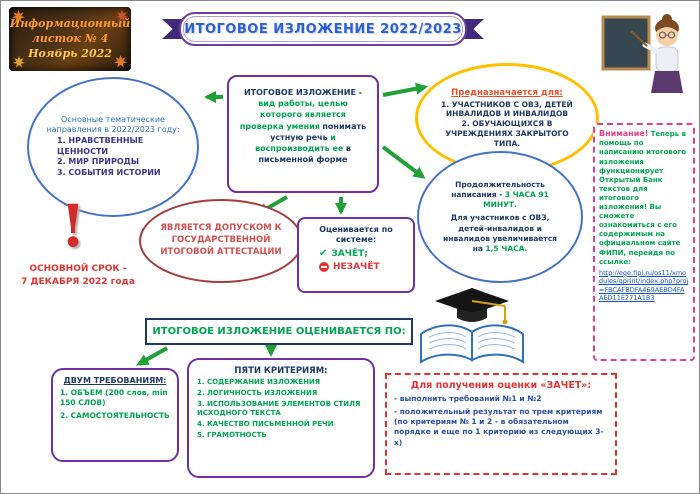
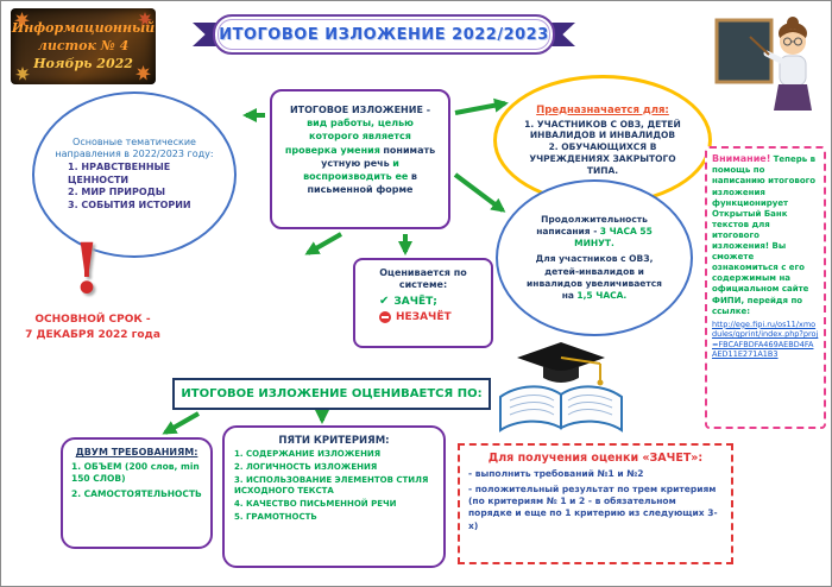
  Информационный
  листок № 4
  Ноябрь 2022
  ИТОГОВОЕ ИЗЛОЖЕНИЕ 2022/2023
  Основные тематические направления в 2022/2023 году:
  1. НРАВСТВЕННЫЕ ЦЕННОСТИ
  2. МИР ПРИРОДЫ
  3. СОБЫТИЯ ИСТОРИИ
  ИТОГОВОЕ ИЗЛОЖЕНИЕ - вид работы, целью которого является проверка умения понимать устную речь и воспроизводить ее в письменной форме
  Предназначается для:
  1. УЧАСТНИКОВ С ОВЗ, ДЕТЕЙ ИНВАЛИДОВ И ИНВАЛИДОВ
  2. ОБУЧАЮЩИХСЯ В УЧРЕЖДЕНИЯХ ЗАКРЫТОГО ТИПА.
- Продолжительность написания - 3 ЧАСА 91 МИНУТ.
+ Продолжительность написания - 3 ЧАСА 55 МИНУТ.
  Для участников с ОВЗ, детей-инвалидов и инвалидов увеличивается на 1,5 ЧАСА.
  Внимание! Теперь в помощь по написанию итогового изложения функционирует Открытый Банк текстов для итогового изложения! Вы сможете ознакомиться с его содержимым на официальном сайте ФИПИ, перейдя по ссылке:
  http://ege.fipi.ru/os11/xmodules/qprint/index.php?proj=FBCAFBDFA469AEBD4FAAED11E271A1B3
- ЯВЛЯЕТСЯ ДОПУСКОМ К ГОСУДАРСТВЕННОЙ ИТОГОВОЙ АТТЕСТАЦИИ
  Оценивается по системе:
  ✔
  ЗАЧЁТ;
  НЕЗАЧЁТ
  !
  ОСНОВНОЙ СРОК -
  7 ДЕКАБРЯ 2022 года
  ИТОГОВОЕ ИЗЛОЖЕНИЕ ОЦЕНИВАЕТСЯ ПО:
  ДВУМ ТРЕБОВАНИЯМ:
  1. ОБЪЕМ (200 слов, min 150 СЛОВ)
  2. САМОСТОЯТЕЛЬНОСТЬ
  ПЯТИ КРИТЕРИЯМ:
  1. СОДЕРЖАНИЕ ИЗЛОЖЕНИЯ
  2. ЛОГИЧНОСТЬ ИЗЛОЖЕНИЯ
  3. ИСПОЛЬЗОВАНИЕ ЭЛЕМЕНТОВ СТИЛЯ ИСХОДНОГО ТЕКСТА
  4. КАЧЕСТВО ПИСЬМЕННОЙ РЕЧИ
  5. ГРАМОТНОСТЬ
  Для получения оценки «ЗАЧЕТ»:
  - выполнить требований №1 и №2
  - положительный результат по трем критериям (по критериям № 1 и 2 - в обязательном порядке и еще по 1 критерию из следующих 3-х)
